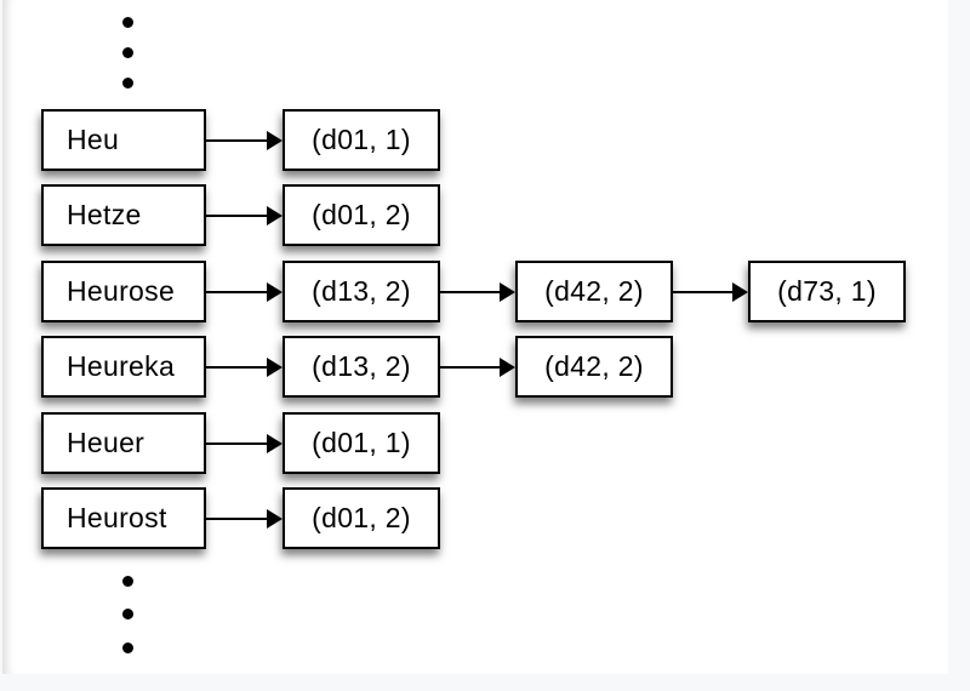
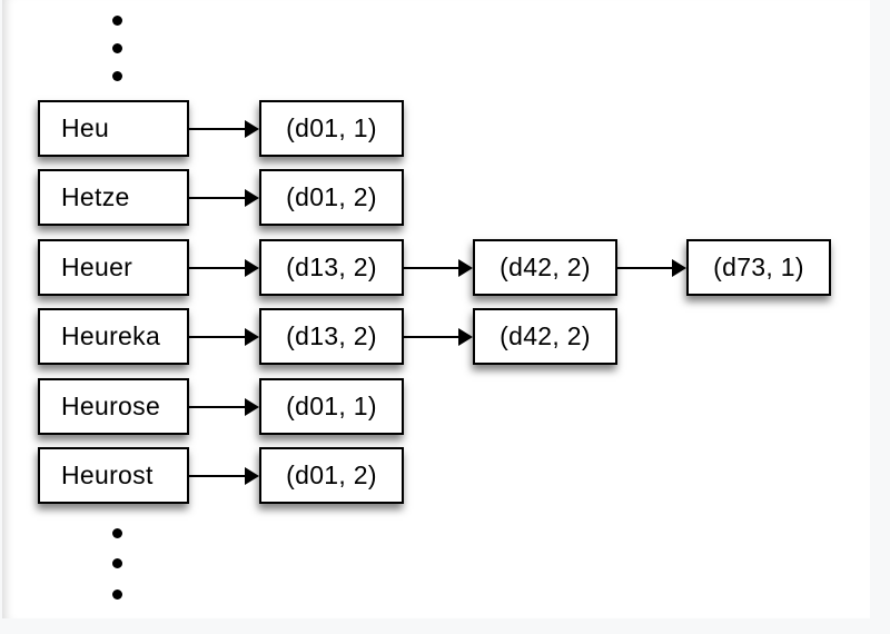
  Heu
  (d01, 1)
  Hetze
  (d01, 2)
- Heurose
+ Heuer
  (d13, 2)
  (d42, 2)
  (d73, 1)
  Heureka
  (d13, 2)
  (d42, 2)
- Heuer
+ Heurose
  (d01, 1)
  Heurost
  (d01, 2)
